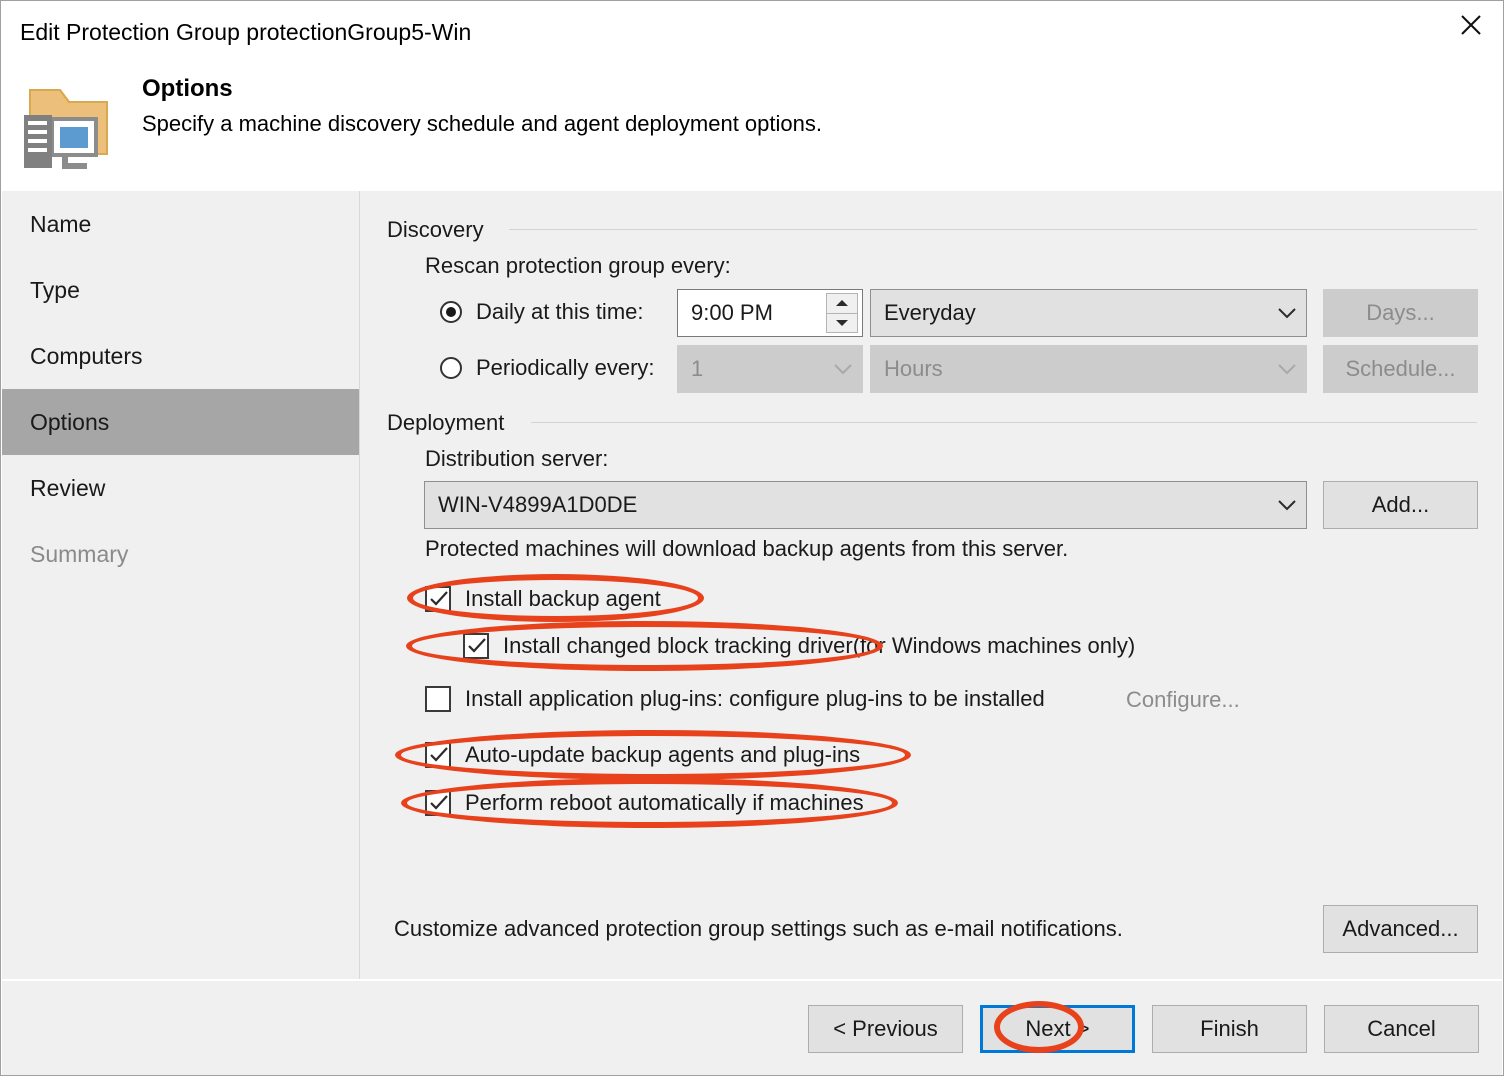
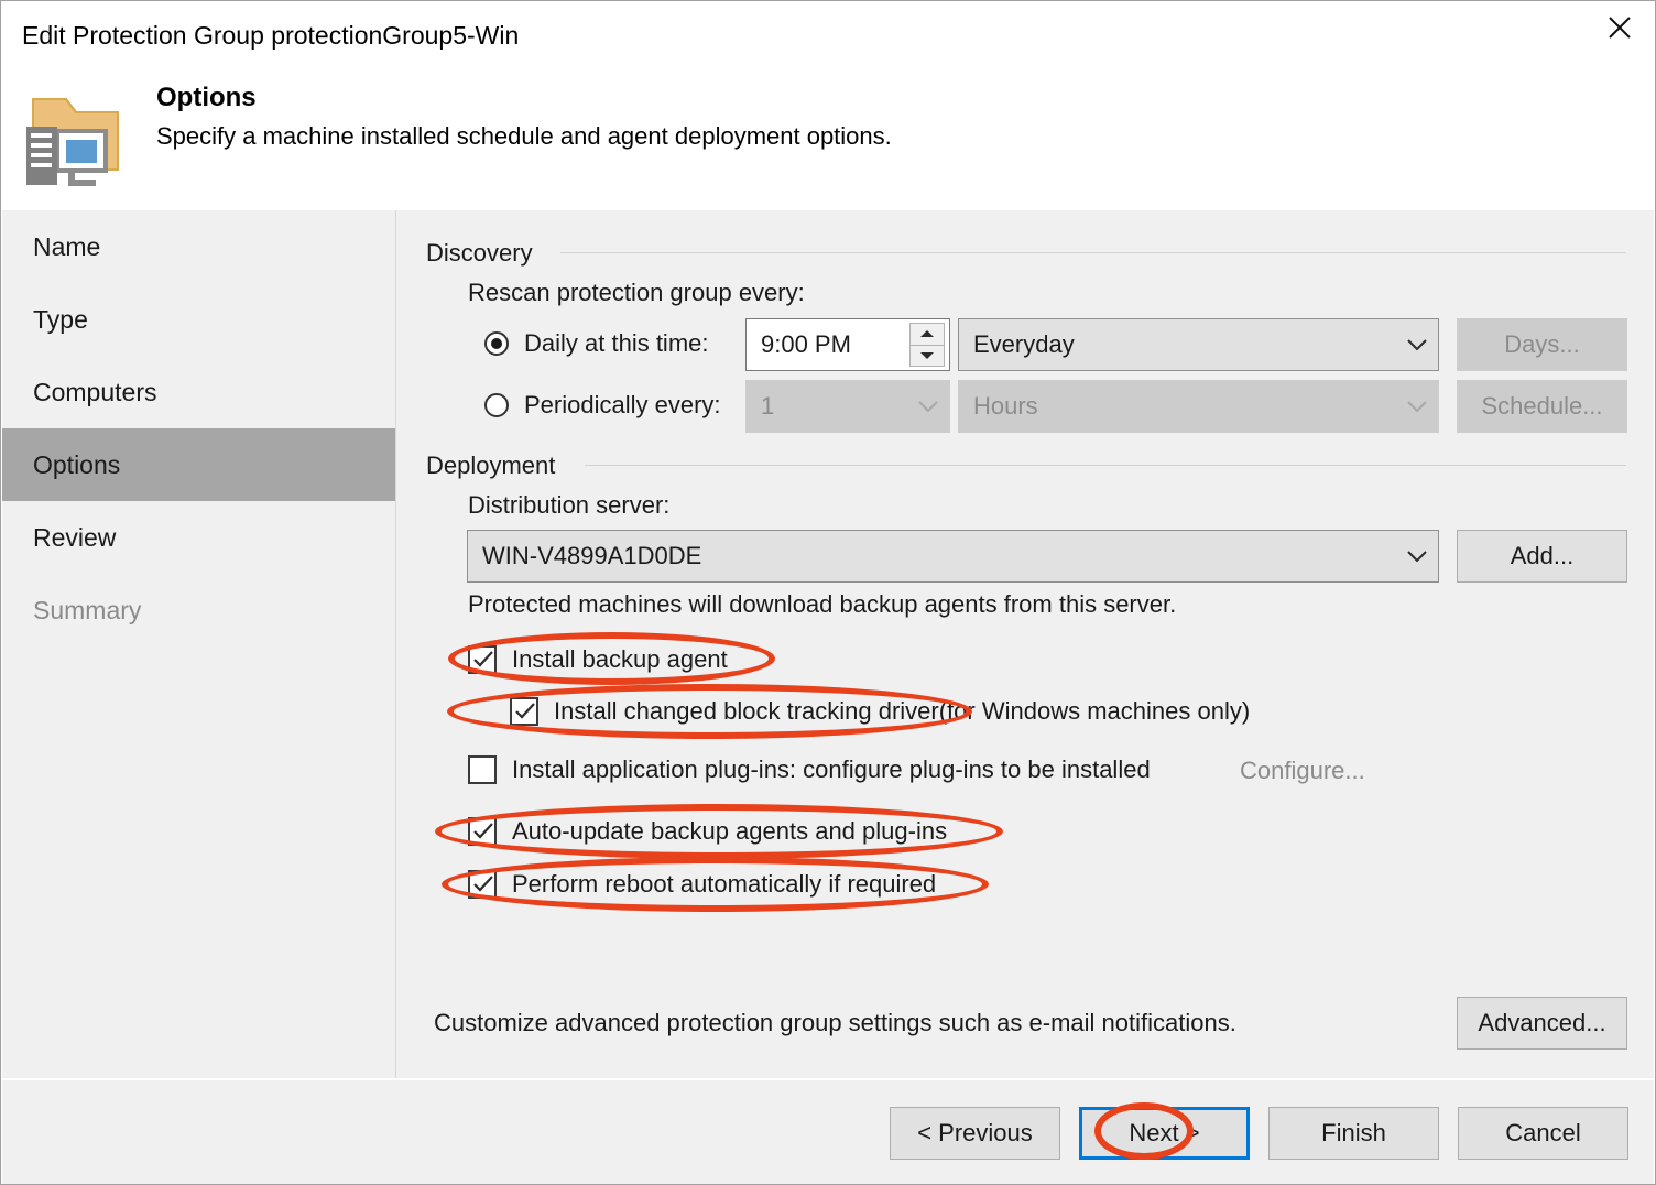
  Edit Protection Group protectionGroup5-Win
  Options
- Specify a machine discovery schedule and agent deployment options.
+ Specify a machine installed schedule and agent deployment options.
  Name
  Type
  Computers
  Options
  Review
  Summary
  Discovery
  Rescan protection group every:
  Daily at this time:
  9:00 PM
  Everyday
  Days...
  Periodically every:
  1
  Hours
  Schedule...
  Deployment
  Distribution server:
  WIN-V4899A1D0DE
  Add...
  Protected machines will download backup agents from this server.
  Install backup agent
  Install changed block tracking driver
  (for Windows machines only)
  Install application plug-ins: configure plug-ins to be installed
  Configure...
  Auto-update backup agents and plug-ins
- Perform reboot automatically if machines
+ Perform reboot automatically if required
  Customize advanced protection group settings such as e-mail notifications.
  Advanced...
  < Previous
  Next >
  Finish
  Cancel
